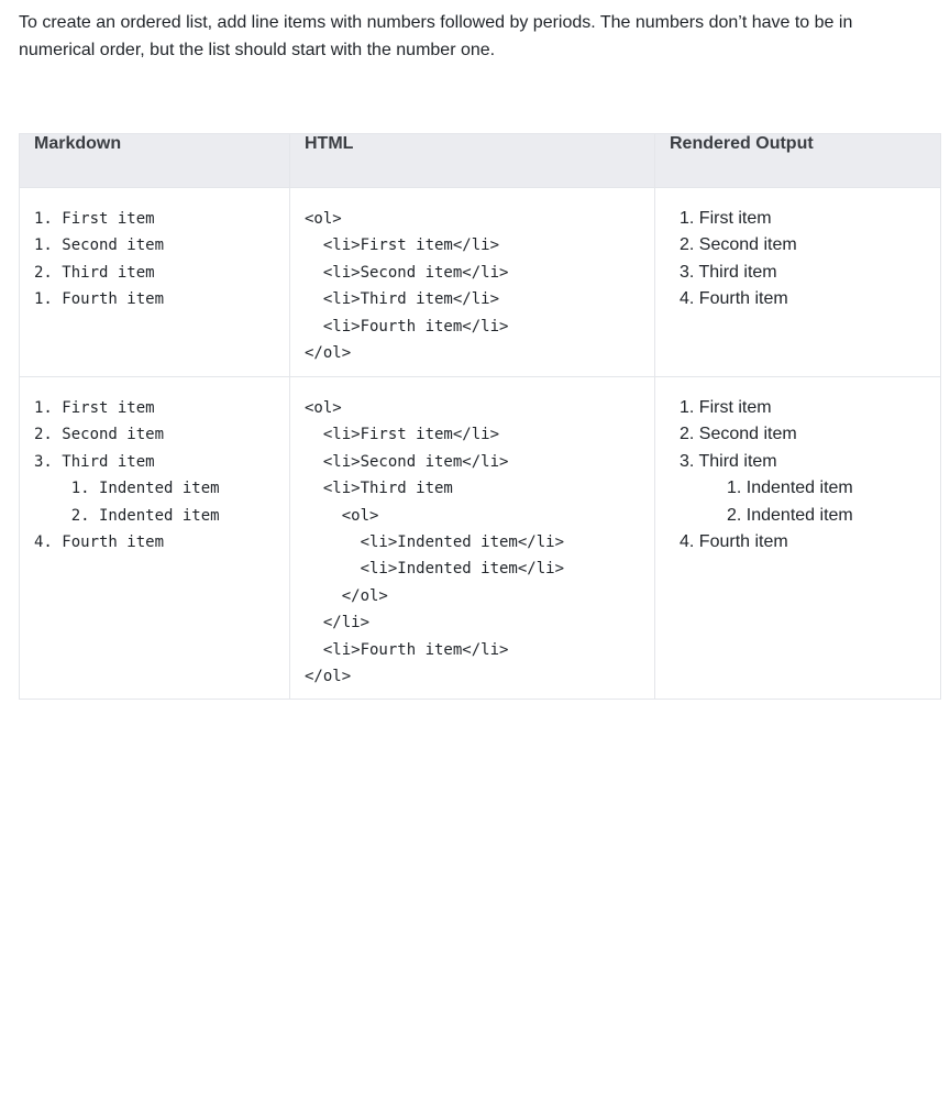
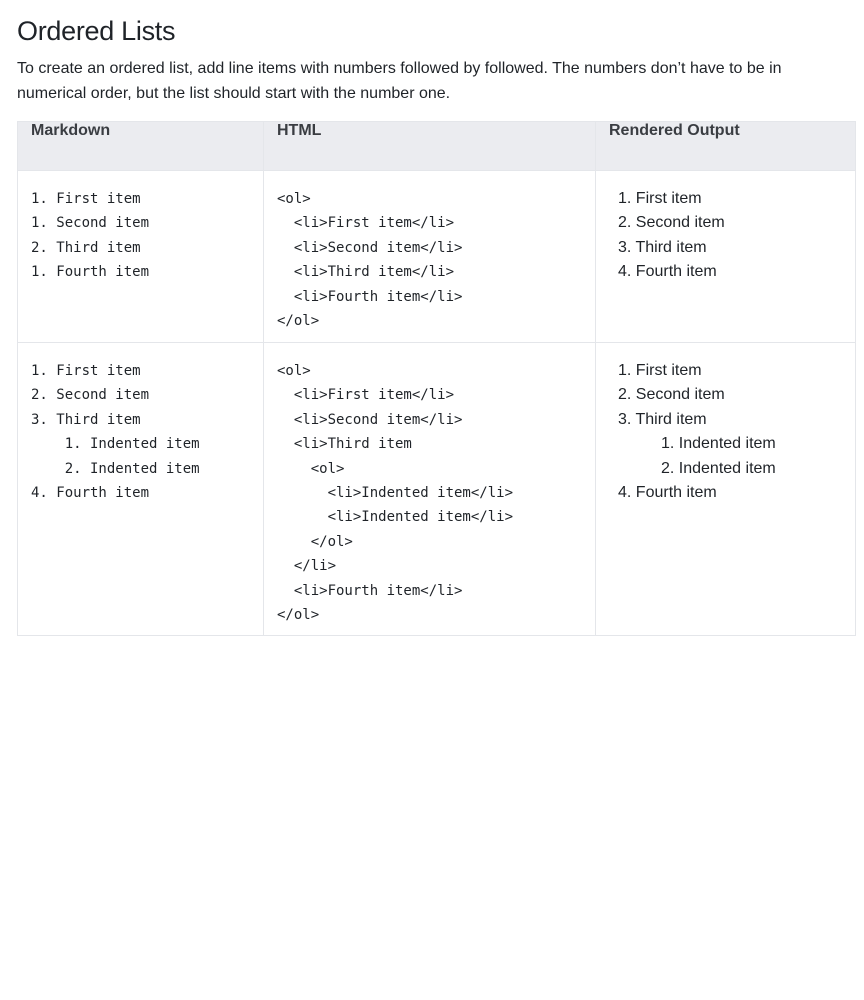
+ Ordered Lists
- To create an ordered list, add line items with numbers followed by periods. The numbers don’t have to be in numerical order, but the list should start with the number one.
+ To create an ordered list, add line items with numbers followed by followed. The numbers don’t have to be in numerical order, but the list should start with the number one.
  Markdown	HTML	Rendered Output
  1. First item1. Second item2. Third item1. Fourth item	<ol> <li>First item</li> <li>Second item</li> <li>Third item</li> <li>Fourth item</li></ol>	1. First item2. Second item3. Third item4. Fourth item
  1. First item2. Second item3. Third item 1. Indented item 2. Indented item4. Fourth item	<ol> <li>First item</li> <li>Second item</li> <li>Third item <ol> <li>Indented item</li> <li>Indented item</li> </ol> </li> <li>Fourth item</li></ol>	1. First item2. Second item3. Third item1. Indented item2. Indented item4. Fourth item
